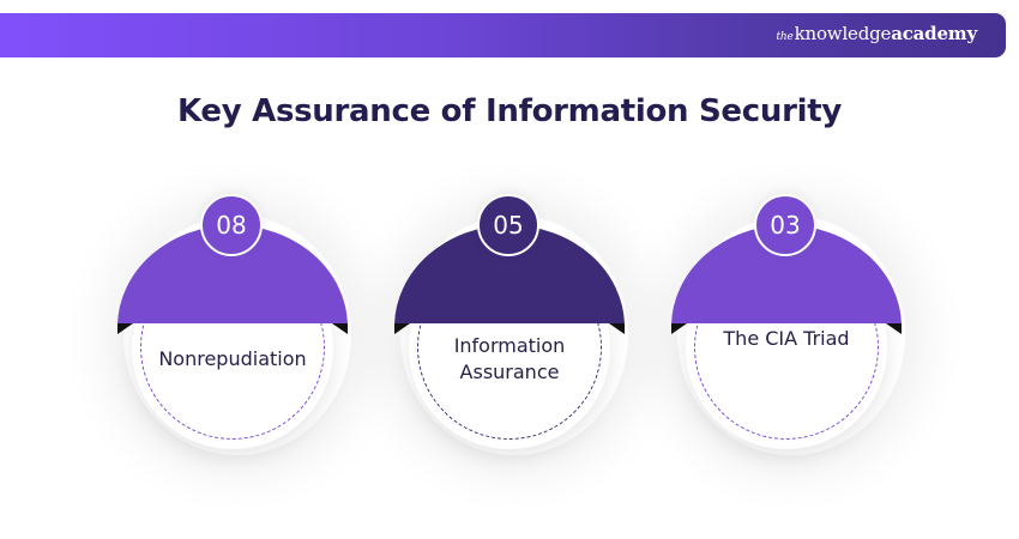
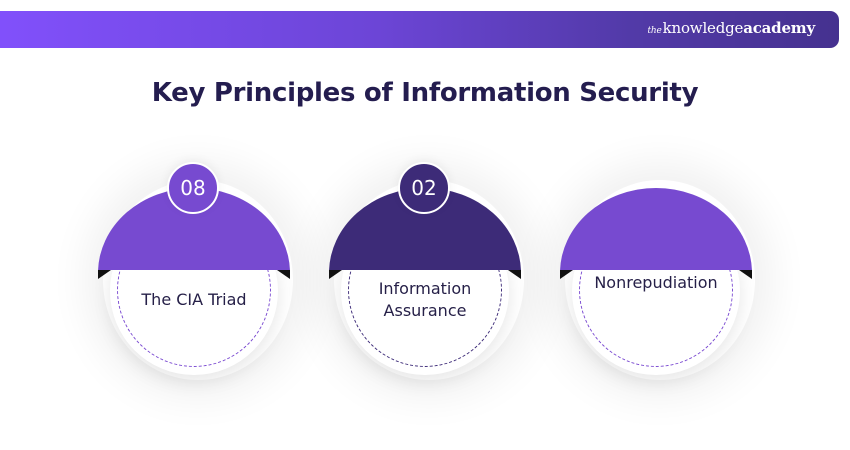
  theknowledgeacademy
- Key Assurance of Information Security
+ Key Principles of Information Security
- Nonrepudiation
+ The CIA Triad
  08
  Information Assurance
- 05
+ 02
- The CIA Triad
+ Nonrepudiation
- 03
